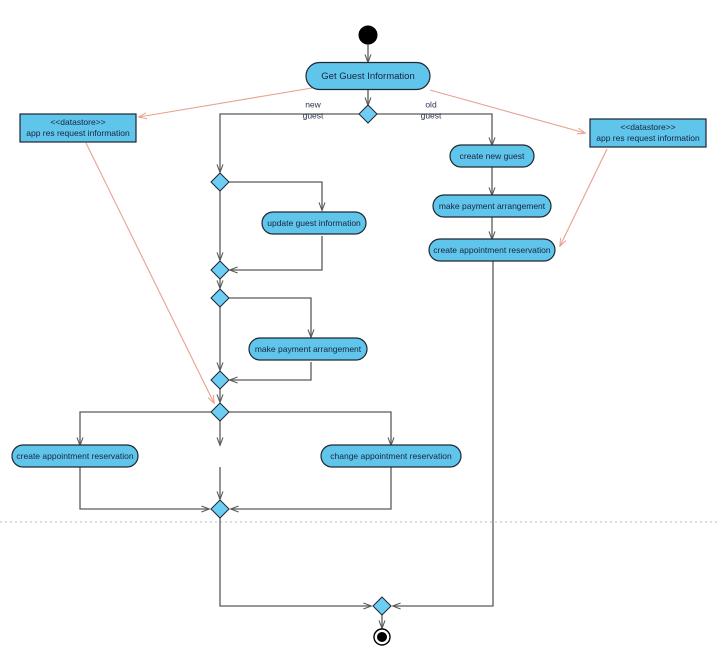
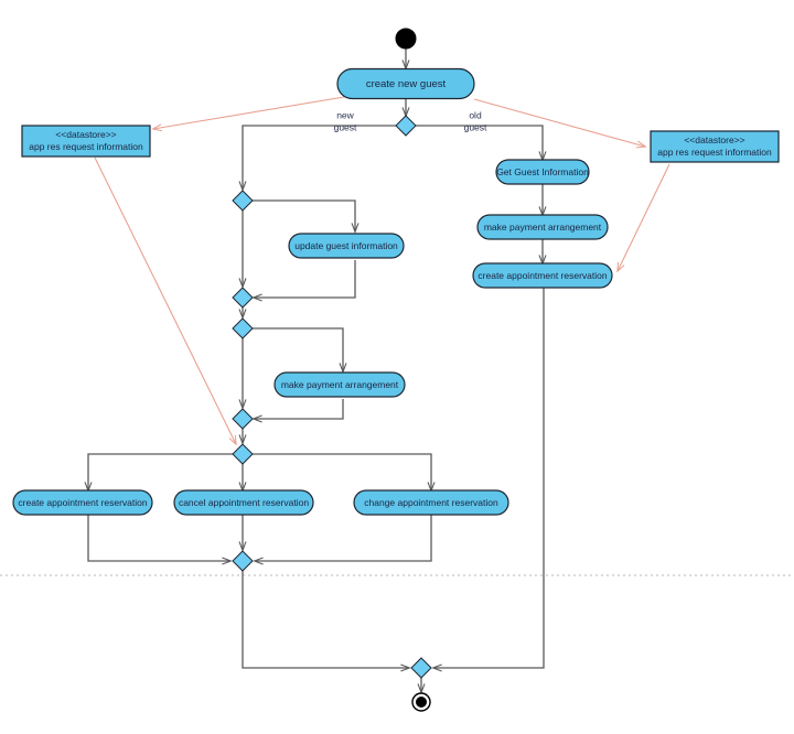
- Get Guest Information
+ create new guest
  update guest information
  make payment arrangement
- create new guest
+ Get Guest Information
  make payment arrangement
  create appointment reservation
  create appointment reservation
+ cancel appointment reservation
  change appointment reservation
  <<datastore>>
  app res request information
  <<datastore>>
  app res request information
  new
  guest
  old
  guest
